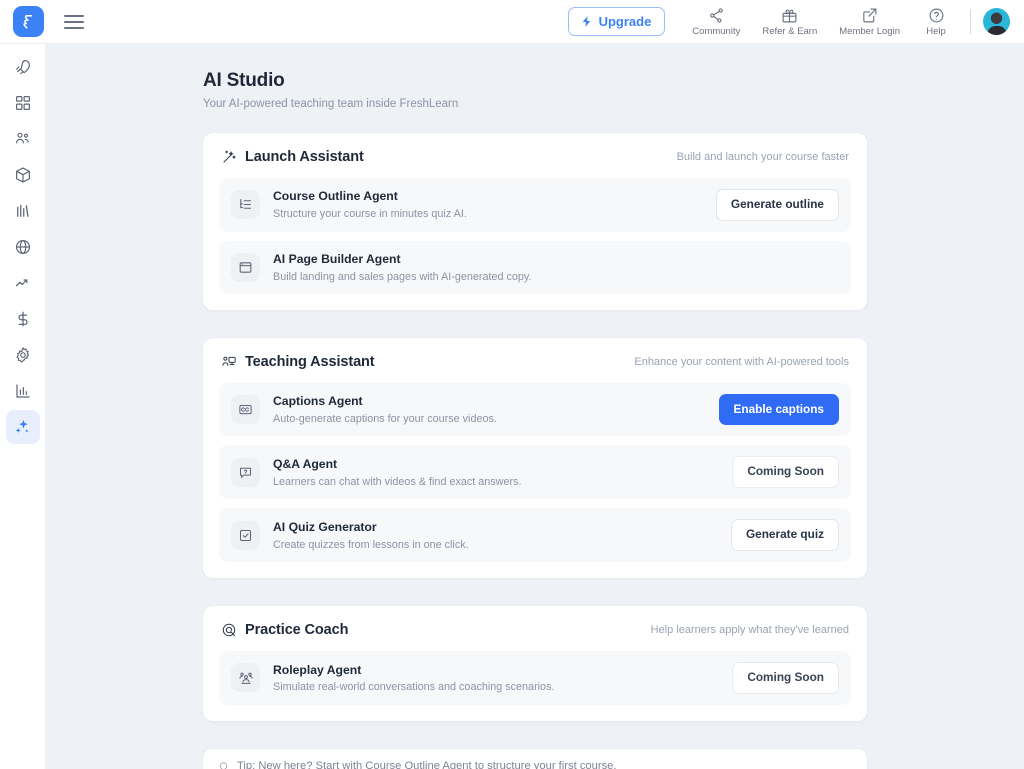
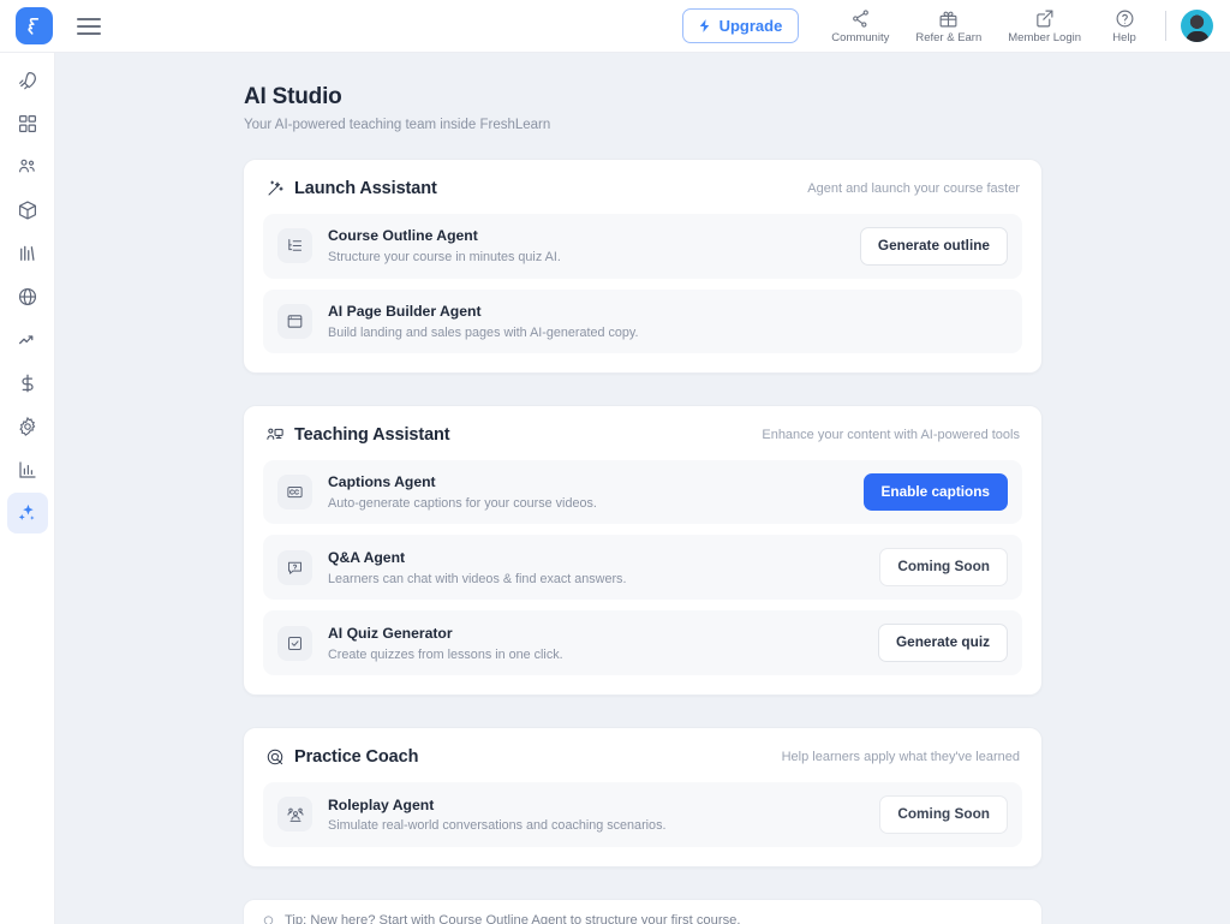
  Upgrade
  Community
  Refer & Earn
  Member Login
  Help
  AI Studio
  Your AI-powered teaching team inside FreshLearn
  Launch Assistant
- Build and launch your course faster
+ Agent and launch your course faster
  Course Outline Agent
  Structure your course in minutes quiz AI.
  Generate outline
  AI Page Builder Agent
  Build landing and sales pages with AI-generated copy.
  Teaching Assistant
  Enhance your content with AI-powered tools
  Captions Agent
  Auto-generate captions for your course videos.
  Enable captions
  Q&A Agent
  Learners can chat with videos & find exact answers.
  Coming Soon
  AI Quiz Generator
  Create quizzes from lessons in one click.
  Generate quiz
  Practice Coach
  Help learners apply what they've learned
  Roleplay Agent
  Simulate real-world conversations and coaching scenarios.
  Coming Soon
  Tip: New here? Start with Course Outline Agent to structure your first course.
